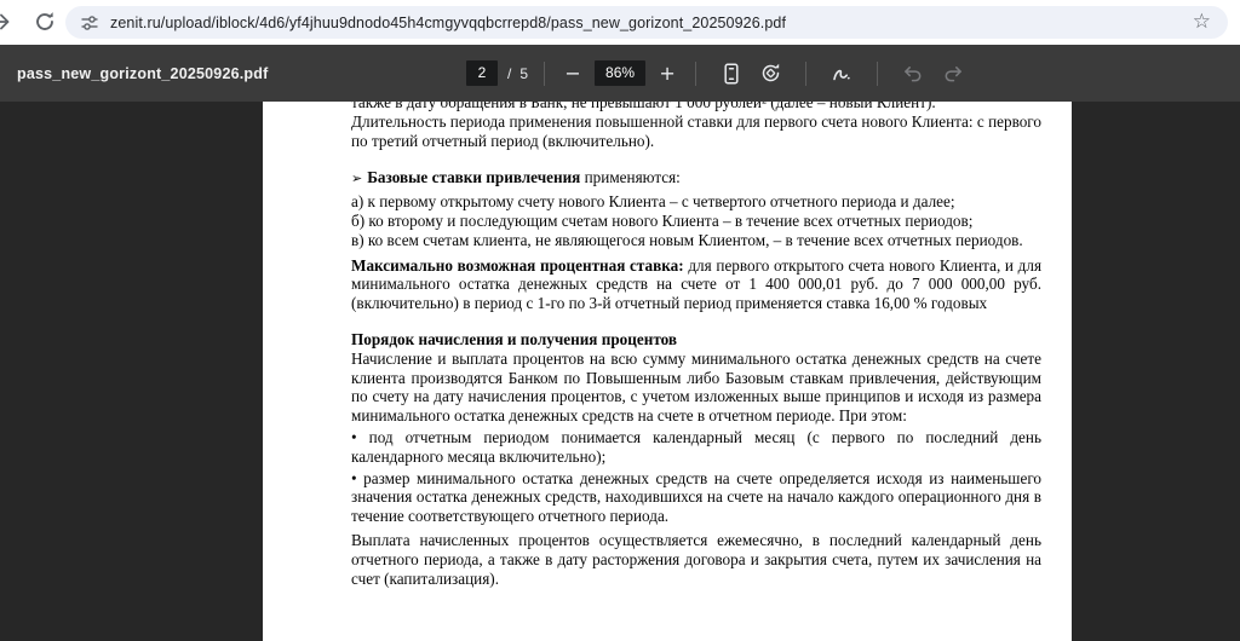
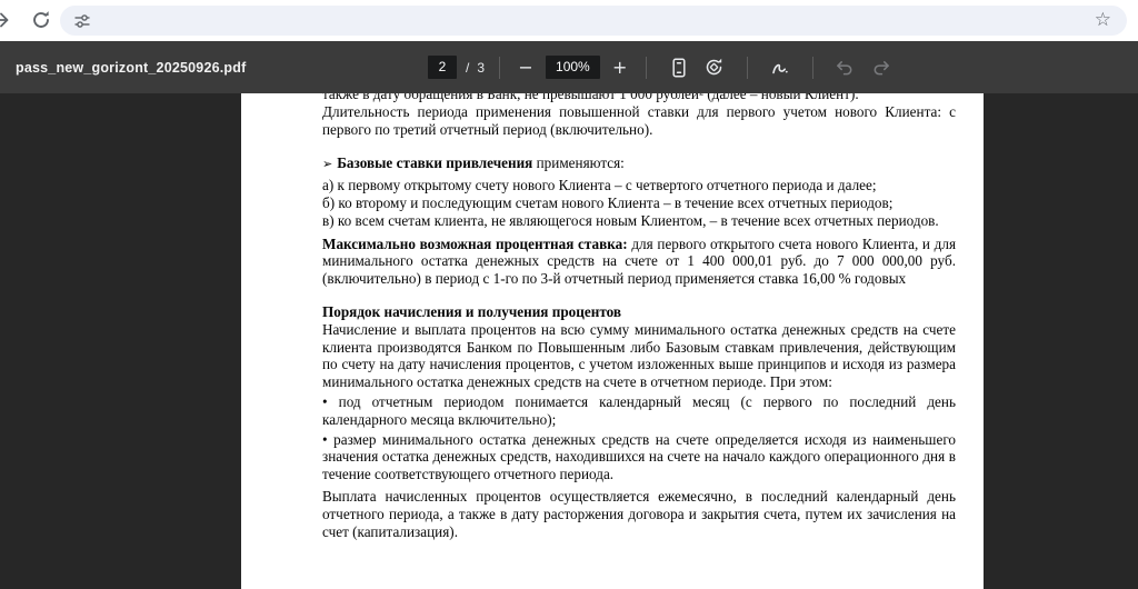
- zenit.ru/upload/iblock/4d6/yf4jhuu9dnodo45h4cmgyvqqbcrrepd8/pass_new_gorizont_20250926.pdf
  ☆
  pass_new_gorizont_20250926.pdf
  2
  /
- 5
+ 3
  −
- 86%
+ 100%
  +
  также в дату обращения в Банк, не превышают 1 000 рублей² (далее – новый Клиент).
- Длительность периода применения повышенной ставки для первого счета нового Клиента: с первого по третий отчетный период (включительно).
+ Длительность периода применения повышенной ставки для первого учетом нового Клиента: с первого по третий отчетный период (включительно).
  ➢ Базовые ставки привлечения применяются:
  а) к первому открытому счету нового Клиента – с четвертого отчетного периода и далее;
  б) ко второму и последующим счетам нового Клиента – в течение всех отчетных периодов;
  в) ко всем счетам клиента, не являющегося новым Клиентом, – в течение всех отчетных периодов.
  Максимально возможная процентная ставка: для первого открытого счета нового Клиента, и для минимального остатка денежных средств на счете от 1 400 000,01 руб. до 7 000 000,00 руб. (включительно) в период с 1-го по 3-й отчетный период применяется ставка 16,00 % годовых
  Порядок начисления и получения процентов
  Начисление и выплата процентов на всю сумму минимального остатка денежных средств на счете клиента производятся Банком по Повышенным либо Базовым ставкам привлечения, действующим по счету на дату начисления процентов, с учетом изложенных выше принципов и исходя из размера минимального остатка денежных средств на счете в отчетном периоде. При этом:
  • под отчетным периодом понимается календарный месяц (с первого по последний день календарного месяца включительно);
  • размер минимального остатка денежных средств на счете определяется исходя из наименьшего значения остатка денежных средств, находившихся на счете на начало каждого операционного дня в течение соответствующего отчетного периода.
  Выплата начисленных процентов осуществляется ежемесячно, в последний календарный день отчетного периода, а также в дату расторжения договора и закрытия счета, путем их зачисления на счет (капитализация).
